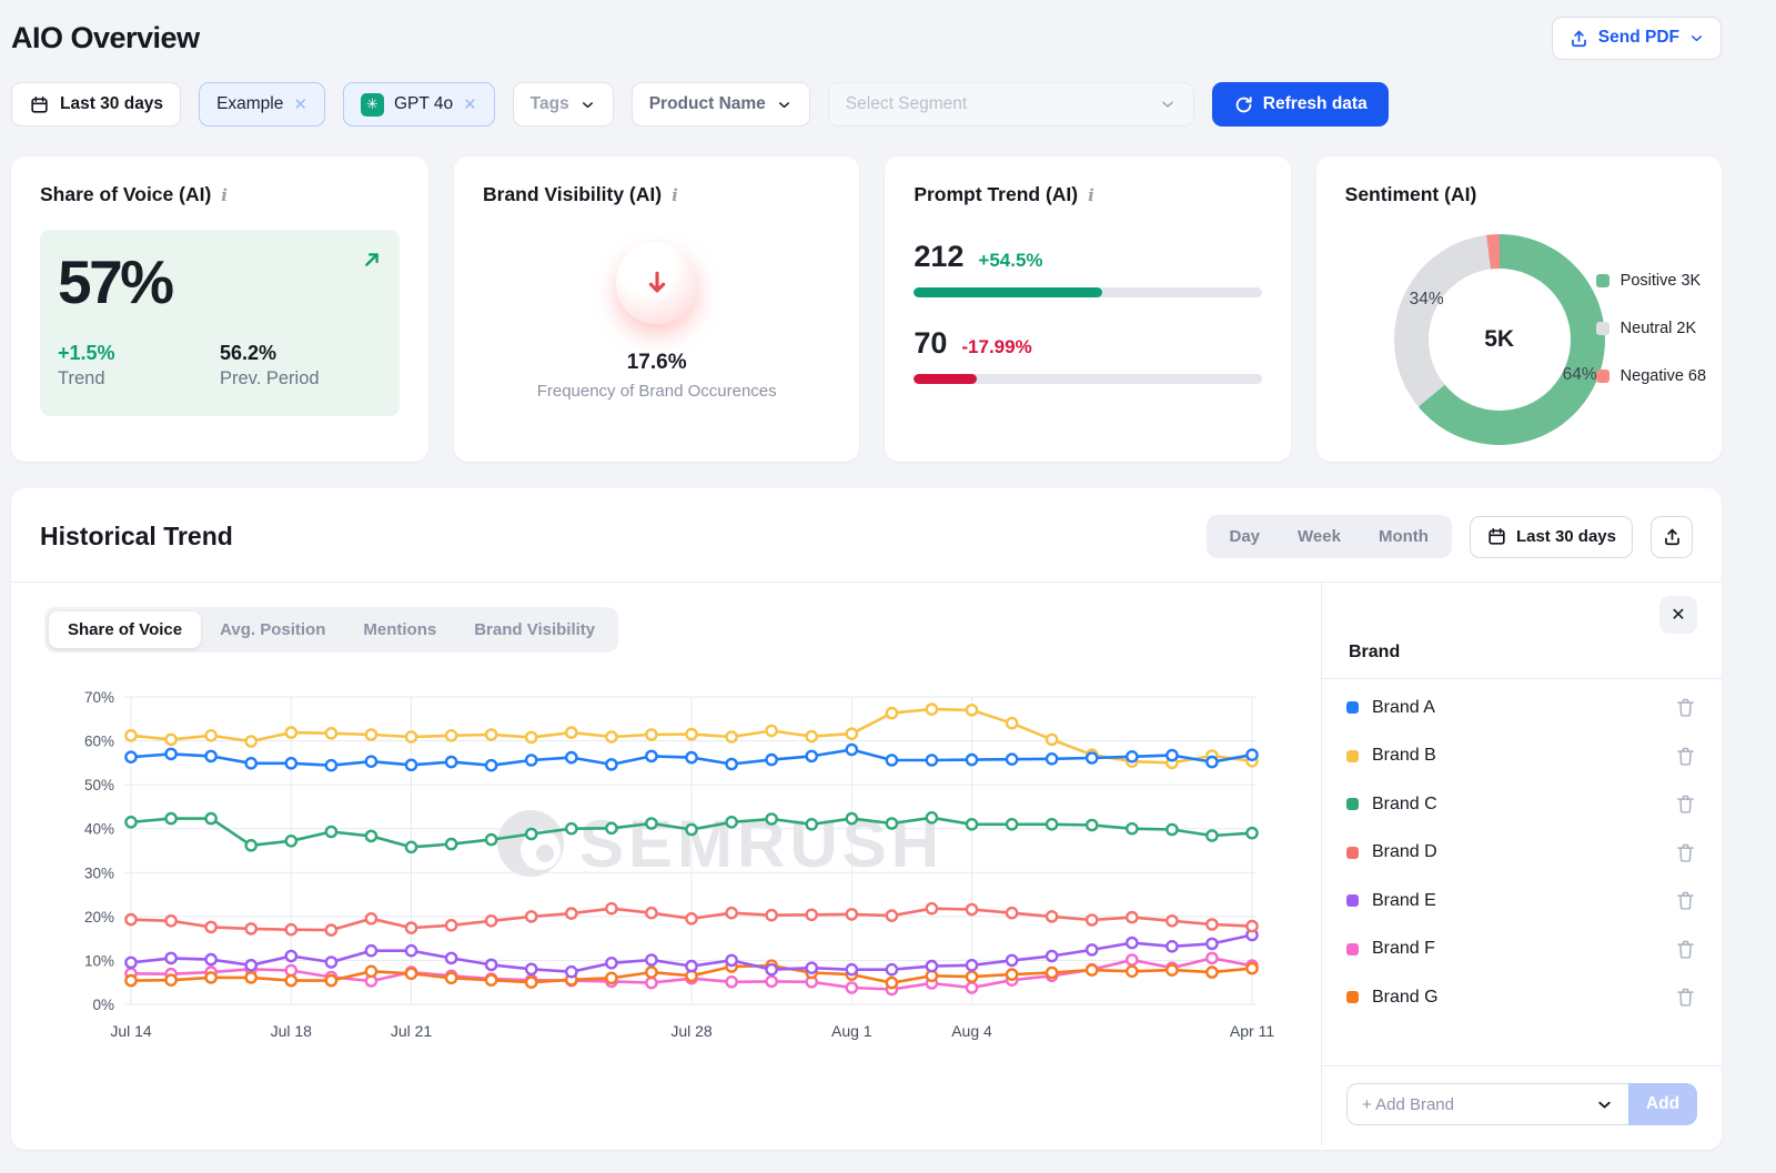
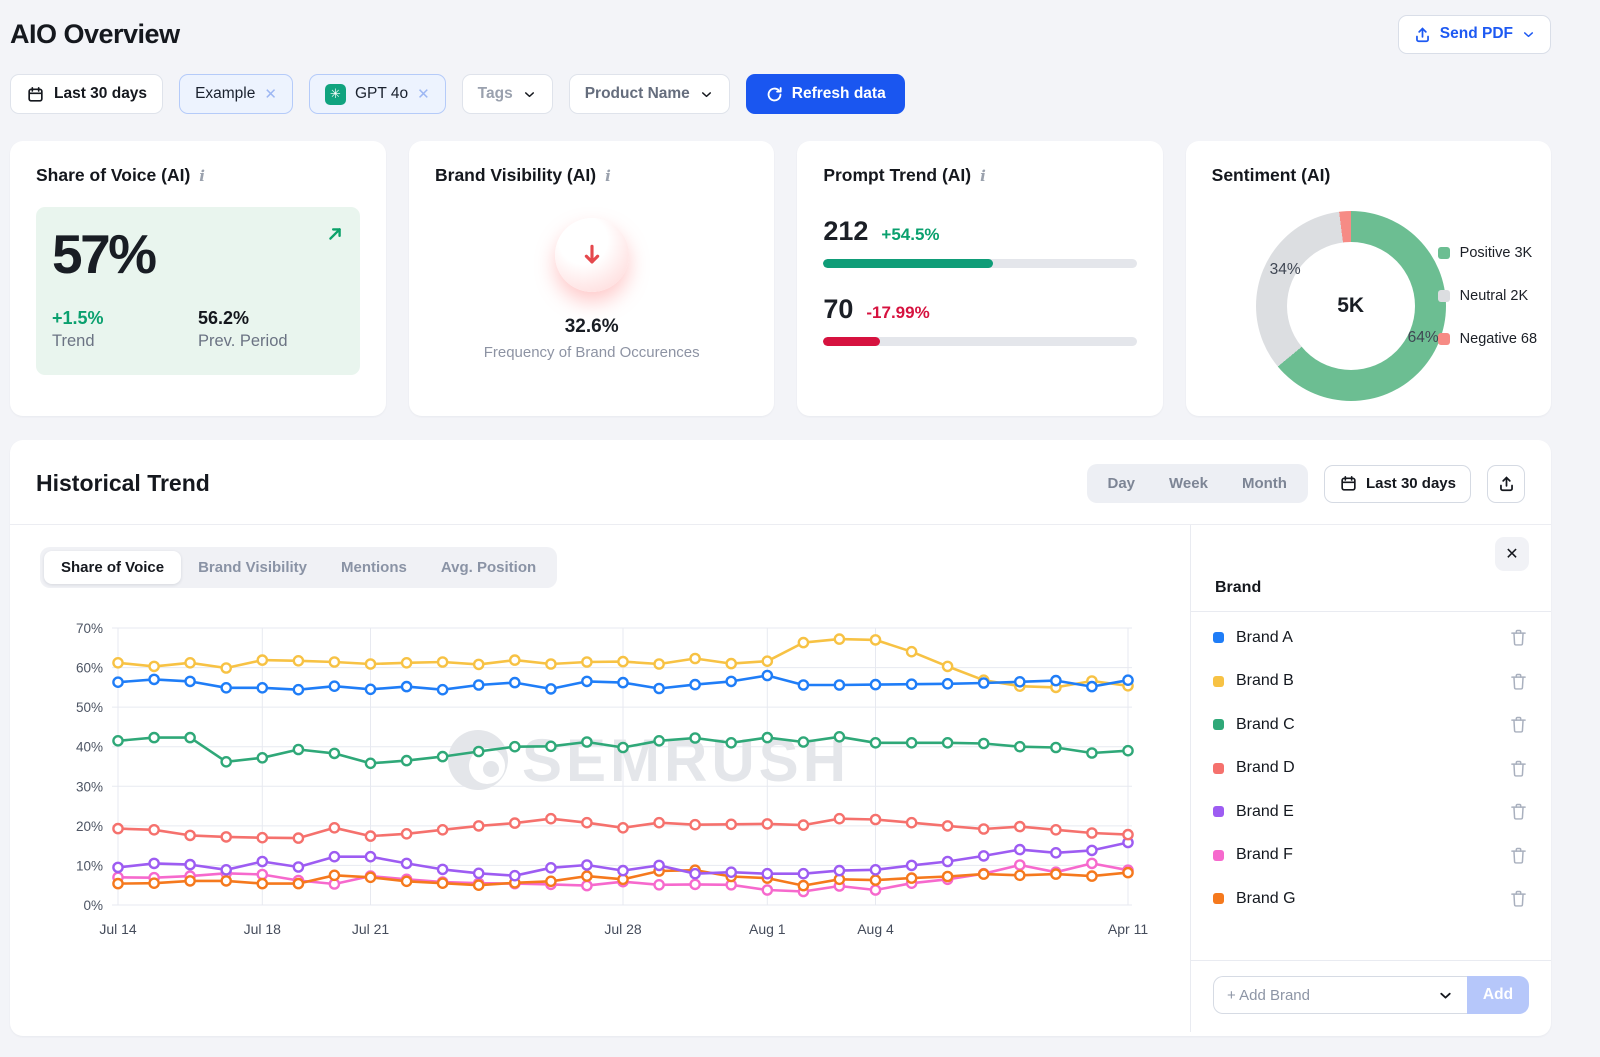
  AIO Overview
  Send PDF
  Last 30 days
  Example
  ✕
  ✳
  GPT 4o
  ✕
  Tags
  Product Name
- Select Segment
  Refresh data
  Share of Voice (AI)
  i
  57%
  +1.5%
  Trend
  56.2%
  Prev. Period
  Brand Visibility (AI)
  i
- 17.6%
+ 32.6%
  Frequency of Brand Occurences
  Prompt Trend (AI)
  i
  212
  +54.5%
  70
  -17.99%
  Sentiment (AI)
  5K
  34%
  64%
  Positive 3K
  Neutral 2K
  Negative 68
  Historical Trend
  Day
  Week
  Month
  Last 30 days
  Share of Voice
- Avg. Position
+ Brand Visibility
  Mentions
- Brand Visibility
+ Avg. Position
  0%
  10%
  20%
  30%
  40%
  50%
  60%
  70%
  Jul 14
  Jul 18
  Jul 21
  Jul 28
  Aug 1
  Aug 4
  Apr 11
  SEMRUSH
  ✕
  Brand
  Brand A
  Brand B
  Brand C
  Brand D
  Brand E
  Brand F
  Brand G
  + Add Brand
  Add
